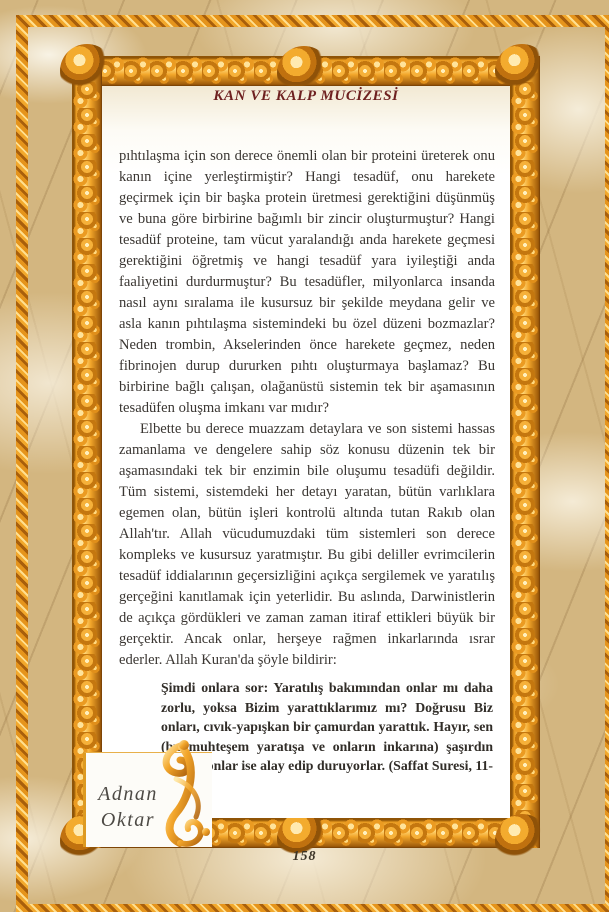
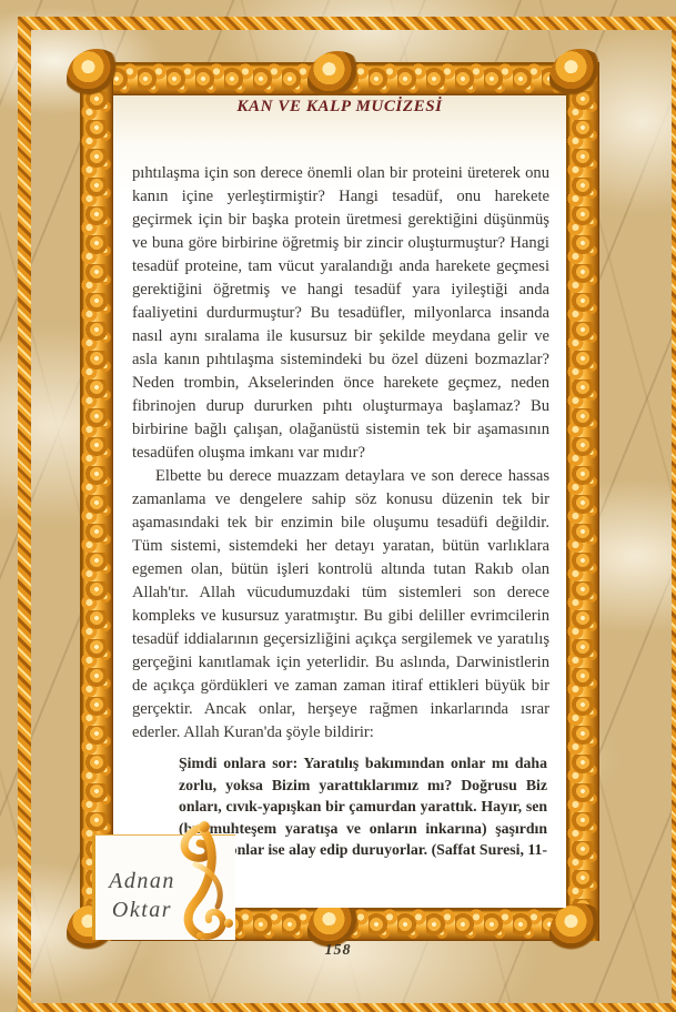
  KAN VE KALP MUCİZESİ
- pıhtılaşma için son derece önemli olan bir proteini üreterek onu kanın içine yerleştirmiştir? Hangi tesadüf, onu harekete geçirmek için bir başka protein üretmesi gerektiğini düşünmüş ve buna göre birbirine bağımlı bir zincir oluşturmuştur? Hangi tesadüf proteine, tam vücut yaralandığı anda harekete geçmesi gerektiğini öğretmiş ve hangi tesadüf yara iyileştiği anda faaliyetini durdurmuştur? Bu tesadüfler, milyonlarca insanda nasıl aynı sıralama ile kusursuz bir şekilde meydana gelir ve asla kanın pıhtılaşma sistemindeki bu özel düzeni bozmazlar? Neden trombin, Akselerinden önce harekete geçmez, neden fibrinojen durup dururken pıhtı oluşturmaya başlamaz? Bu birbirine bağlı çalışan, olağanüstü sistemin tek bir aşamasının tesadüfen oluşma imkanı var mıdır?
+ pıhtılaşma için son derece önemli olan bir proteini üreterek onu kanın içine yerleştirmiştir? Hangi tesadüf, onu harekete geçirmek için bir başka protein üretmesi gerektiğini düşünmüş ve buna göre birbirine öğretmiş bir zincir oluşturmuştur? Hangi tesadüf proteine, tam vücut yaralandığı anda harekete geçmesi gerektiğini öğretmiş ve hangi tesadüf yara iyileştiği anda faaliyetini durdurmuştur? Bu tesadüfler, milyonlarca insanda nasıl aynı sıralama ile kusursuz bir şekilde meydana gelir ve asla kanın pıhtılaşma sistemindeki bu özel düzeni bozmazlar? Neden trombin, Akselerinden önce harekete geçmez, neden fibrinojen durup dururken pıhtı oluşturmaya başlamaz? Bu birbirine bağlı çalışan, olağanüstü sistemin tek bir aşamasının tesadüfen oluşma imkanı var mıdır?
- Elbette bu derece muazzam detaylara ve son sistemi hassas zamanlama ve dengelere sahip söz konusu düzenin tek bir aşamasındaki tek bir enzimin bile oluşumu tesadüfi değildir. Tüm sistemi, sistemdeki her detayı yaratan, bütün varlıklara egemen olan, bütün işleri kontrolü altında tutan Rakıb olan Allah'tır. Allah vücudumuzdaki tüm sistemleri son derece kompleks ve kusursuz yaratmıştır. Bu gibi deliller evrimcilerin tesadüf iddialarının geçersizliğini açıkça sergilemek ve yaratılış gerçeğini kanıtlamak için yeterlidir. Bu aslında, Darwinistlerin de açıkça gördükleri ve zaman zaman itiraf ettikleri büyük bir gerçektir. Ancak onlar, herşeye rağmen inkarlarında ısrar ederler. Allah Kuran'da şöyle bildirir:
+ Elbette bu derece muazzam detaylara ve son derece hassas zamanlama ve dengelere sahip söz konusu düzenin tek bir aşamasındaki tek bir enzimin bile oluşumu tesadüfi değildir. Tüm sistemi, sistemdeki her detayı yaratan, bütün varlıklara egemen olan, bütün işleri kontrolü altında tutan Rakıb olan Allah'tır. Allah vücudumuzdaki tüm sistemleri son derece kompleks ve kusursuz yaratmıştır. Bu gibi deliller evrimcilerin tesadüf iddialarının geçersizliğini açıkça sergilemek ve yaratılış gerçeğini kanıtlamak için yeterlidir. Bu aslında, Darwinistlerin de açıkça gördükleri ve zaman zaman itiraf ettikleri büyük bir gerçektir. Ancak onlar, herşeye rağmen inkarlarında ısrar ederler. Allah Kuran'da şöyle bildirir:
  Şimdi onlara sor: Yaratılış bakımından onlar mı daha zorlu, yoksa Bizim yarattıklarımız mı? Doğrusu Biz onları, cıvık-yapışkan bir çamurdan yarattık. Hayır, sen (b muhteşem yaratışa ve onların inkarına) şaşırdın nlar ise alay edip duruyorlar. (Saffat Suresi, 11-
  Adnan
  Oktar
  158
